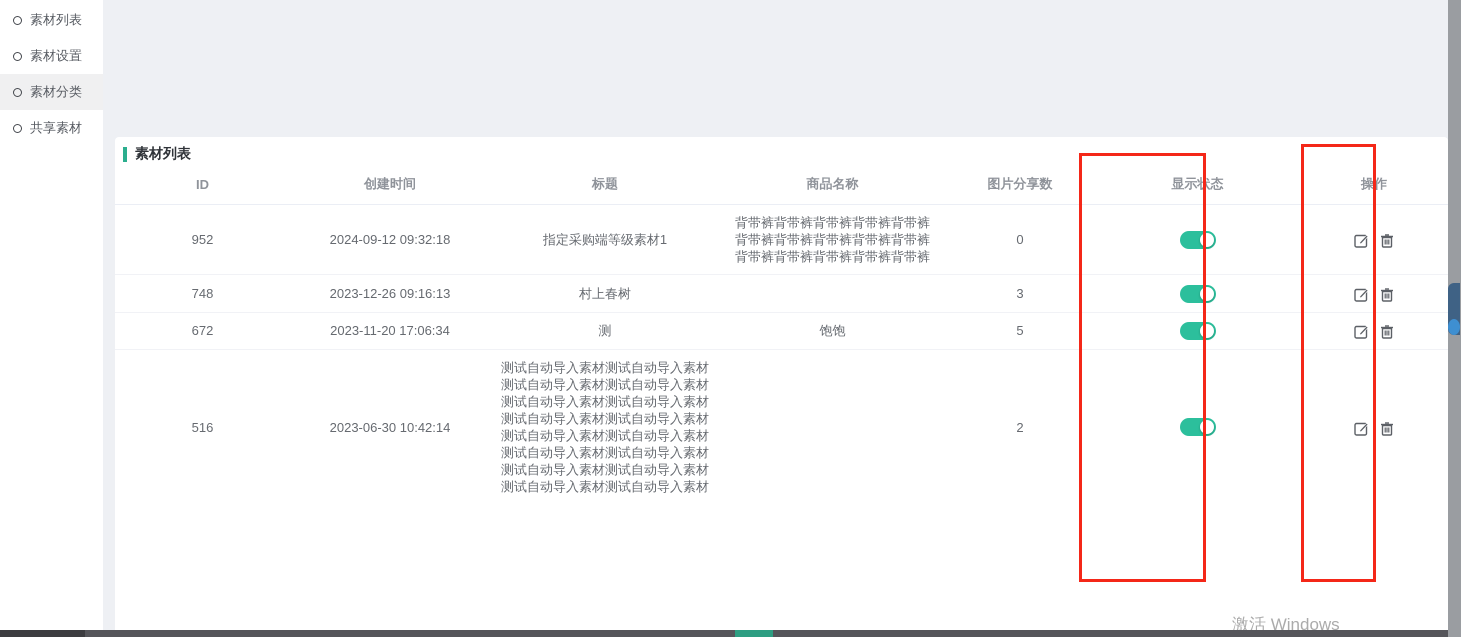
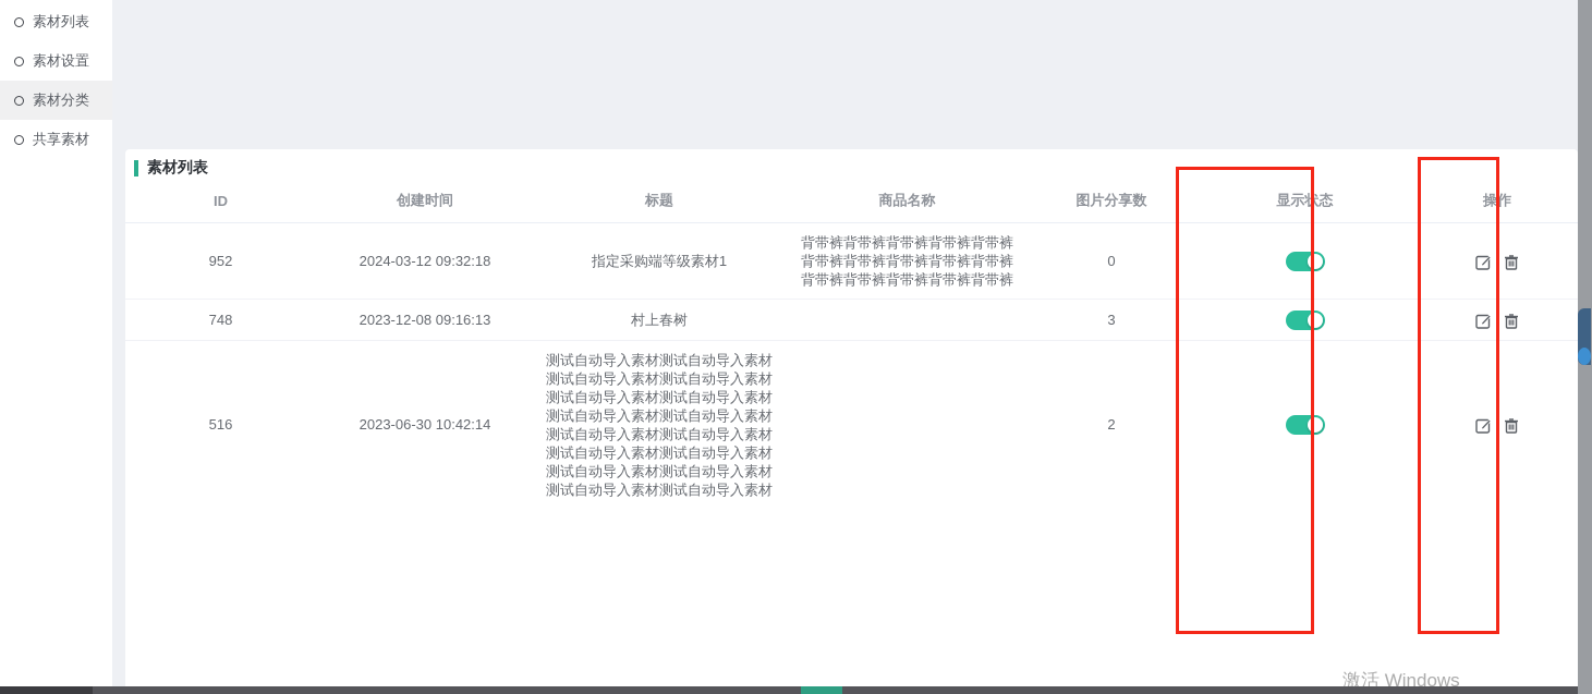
  素材列表
  素材设置
  素材分类
  共享素材
  素材列表
  ID	创建时间	标题	商品名称	图片分享数	显示状态	操作
- 952	2024-09-12 09:32:18	指定采购端等级素材1	背带裤背带裤背带裤背带裤背带裤背带裤背带裤背带裤背带裤背带裤背带裤背带裤背带裤背带裤背带裤	0
+ 952	2024-03-12 09:32:18	指定采购端等级素材1	背带裤背带裤背带裤背带裤背带裤背带裤背带裤背带裤背带裤背带裤背带裤背带裤背带裤背带裤背带裤	0
- 748	2023-12-26 09:16:13	村上春树		3
+ 748	2023-12-08 09:16:13	村上春树		3
- 672	2023-11-20 17:06:34	测	饱饱	5
  516	2023-06-30 10:42:14	测试自动导入素材测试自动导入素材测试自动导入素材测试自动导入素材测试自动导入素材测试自动导入素材测试自动导入素材测试自动导入素材测试自动导入素材测试自动导入素材测试自动导入素材测试自动导入素材测试自动导入素材测试自动导入素材测试自动导入素材测试自动导入素材		2
  激活 Windows
